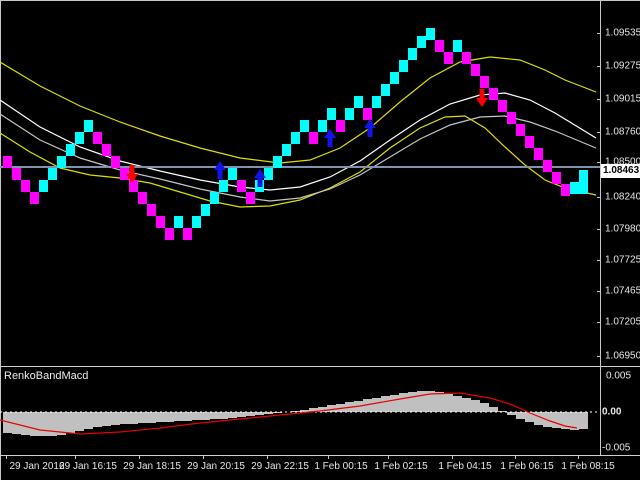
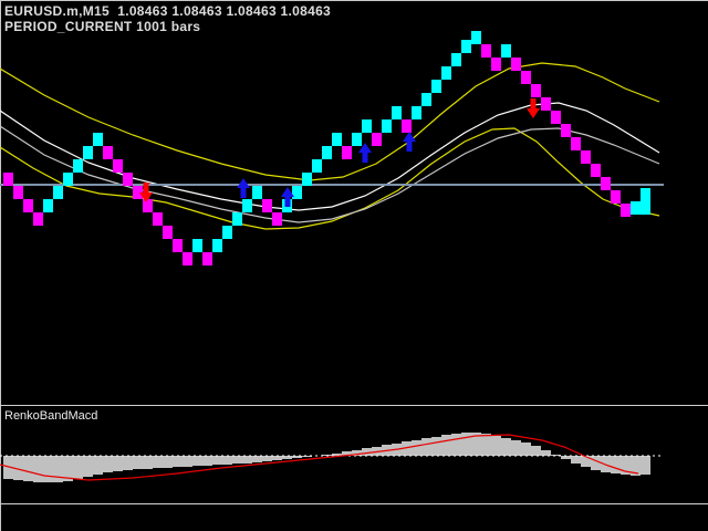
+ EURUSD.m,M15 1.08463 1.08463 1.08463 1.08463
+ PERIOD_CURRENT 1001 bars
  RenkoBandMacd
- 1.09535
- 1.09275
- 1.09015
- 1.08760
- 1.08500
- 1.08240
- 1.07980
- 1.07725
- 1.07465
- 1.07205
- 1.06950
- 1.08463
- 0.005
- 0.00
- -0.005
- 29 Jan 2016
- 29 Jan 16:15
- 29 Jan 18:15
- 29 Jan 20:15
- 29 Jan 22:15
- 1 Feb 00:15
- 1 Feb 02:15
- 1 Feb 04:15
- 1 Feb 06:15
- 1 Feb 08:15
